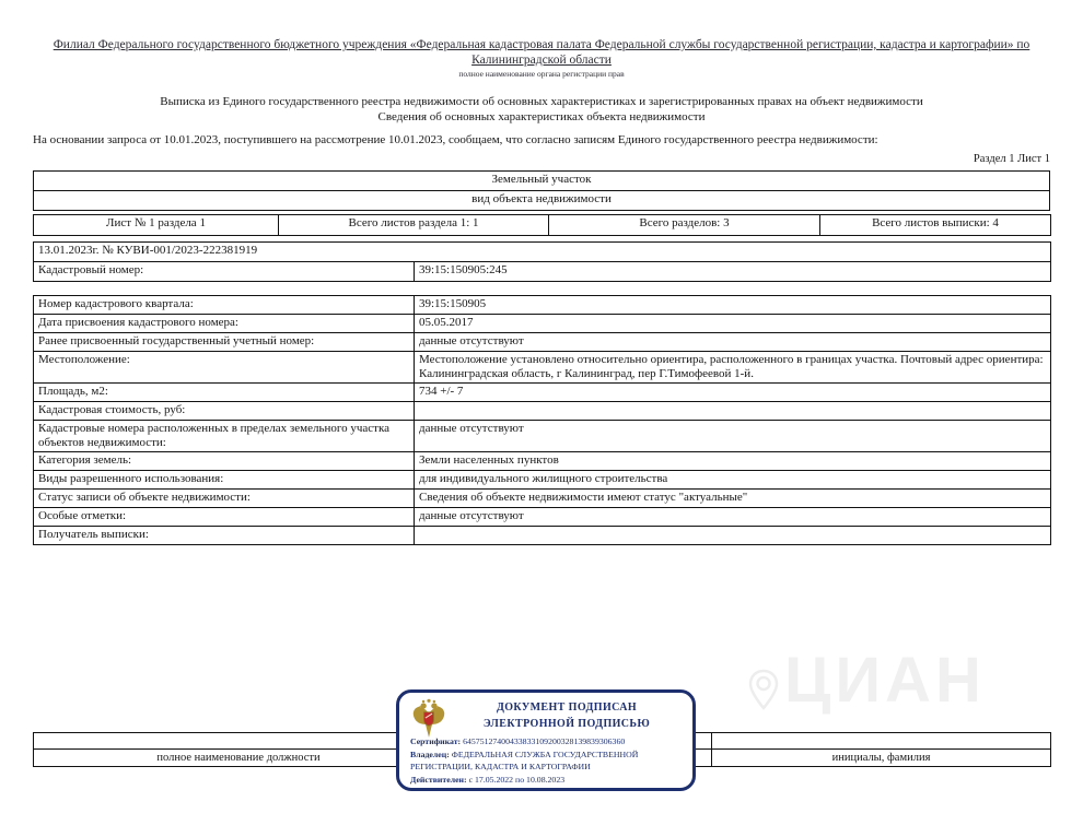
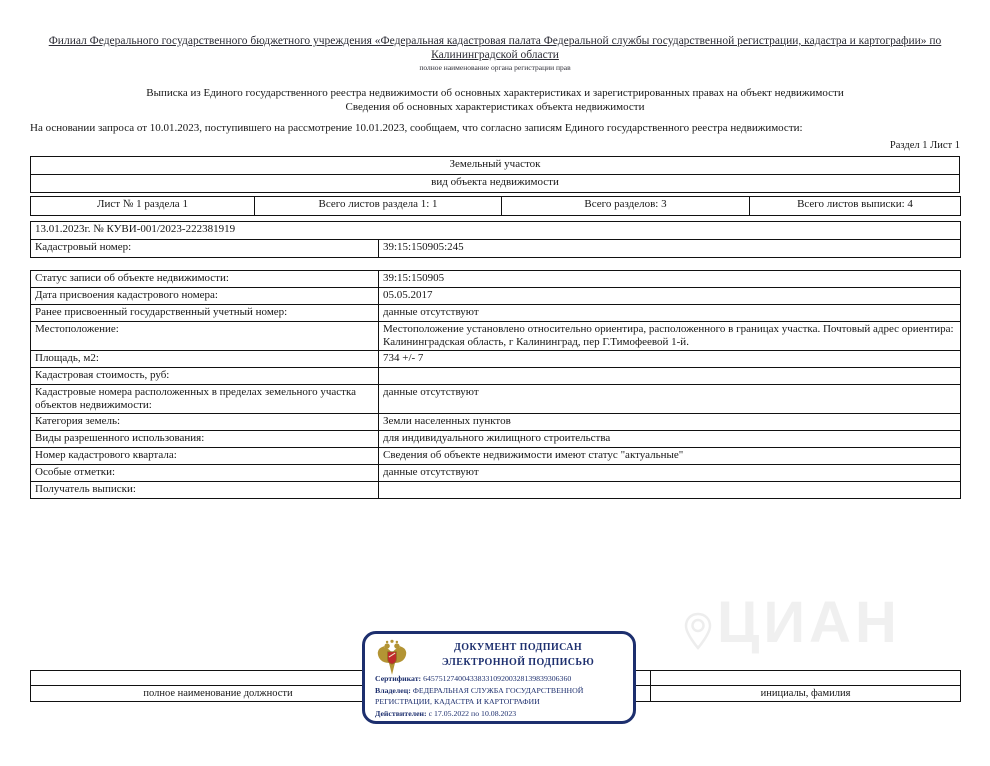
  Филиал Федерального государственного бюджетного учреждения «Федеральная кадастровая палата Федеральной службы государственной регистрации, кадастра и картографии» по Калининградской области
  полное наименование органа регистрации прав
  Выписка из Единого государственного реестра недвижимости об основных характеристиках и зарегистрированных правах на объект недвижимости
  Сведения об основных характеристиках объекта недвижимости
  На основании запроса от 10.01.2023, поступившего на рассмотрение 10.01.2023, сообщаем, что согласно записям Единого государственного реестра недвижимости:
  Раздел 1 Лист 1
  Земельный участок
  вид объекта недвижимости
  Лист № 1 раздела 1	Всего листов раздела 1: 1	Всего разделов: 3	Всего листов выписки: 4
  13.01.2023г. № КУВИ-001/2023-222381919
  Кадастровый номер:	39:15:150905:245
- Номер кадастрового квартала:	39:15:150905
+ Статус записи об объекте недвижимости:	39:15:150905
  Дата присвоения кадастрового номера:	05.05.2017
  Ранее присвоенный государственный учетный номер:	данные отсутствуют
  Местоположение:	Местоположение установлено относительно ориентира, расположенного в границах участка. Почтовый адрес ориентира: Калининградская область, г Калининград, пер Г.Тимофеевой 1-й.
  Площадь, м2:	734 +/- 7
  Кадастровая стоимость, руб:
  Кадастровые номера расположенных в пределах земельного участка объектов недвижимости:	данные отсутствуют
  Категория земель:	Земли населенных пунктов
  Виды разрешенного использования:	для индивидуального жилищного строительства
- Статус записи об объекте недвижимости:	Сведения об объекте недвижимости имеют статус "актуальные"
+ Номер кадастрового квартала:	Сведения об объекте недвижимости имеют статус "актуальные"
  Особые отметки:	данные отсутствуют
  Получатель выписки:
  полное наименование должности		инициалы, фамилия
  ДОКУМЕНТ ПОДПИСАН
  ЭЛЕКТРОННОЙ ПОДПИСЬЮ
  Сертификат: 64575127400433833109200328139839306360
  Владелец: ФЕДЕРАЛЬНАЯ СЛУЖБА ГОСУДАРСТВЕННОЙ РЕГИСТРАЦИИ, КАДАСТРА И КАРТОГРАФИИ
  Действителен: с 17.05.2022 по 10.08.2023
